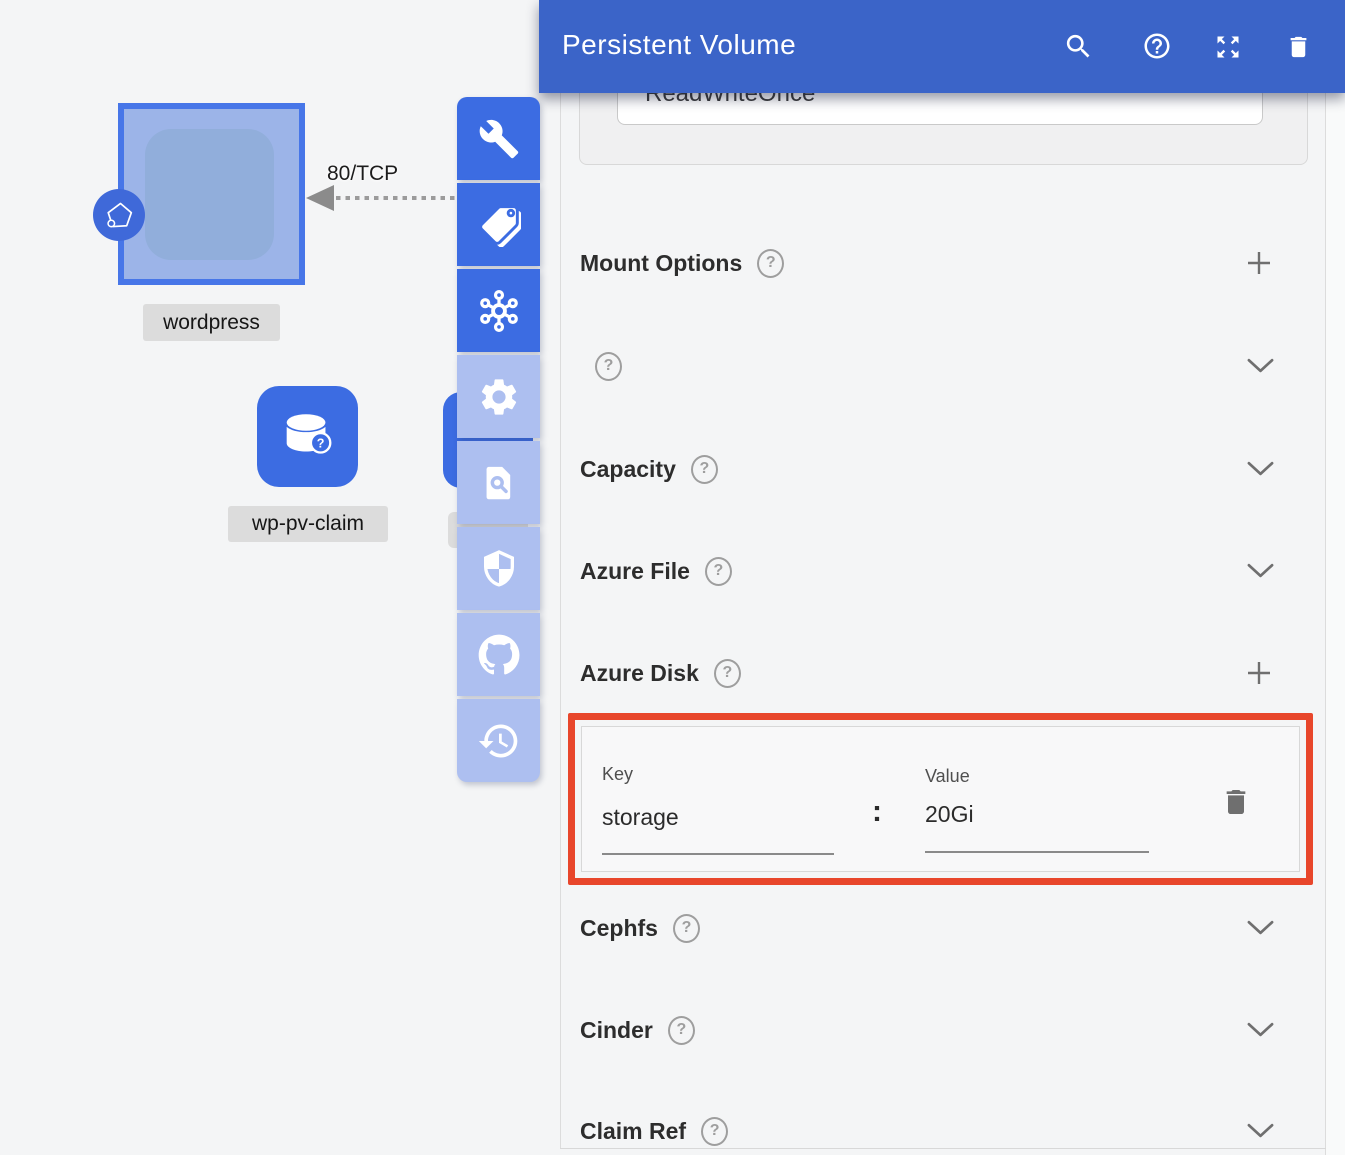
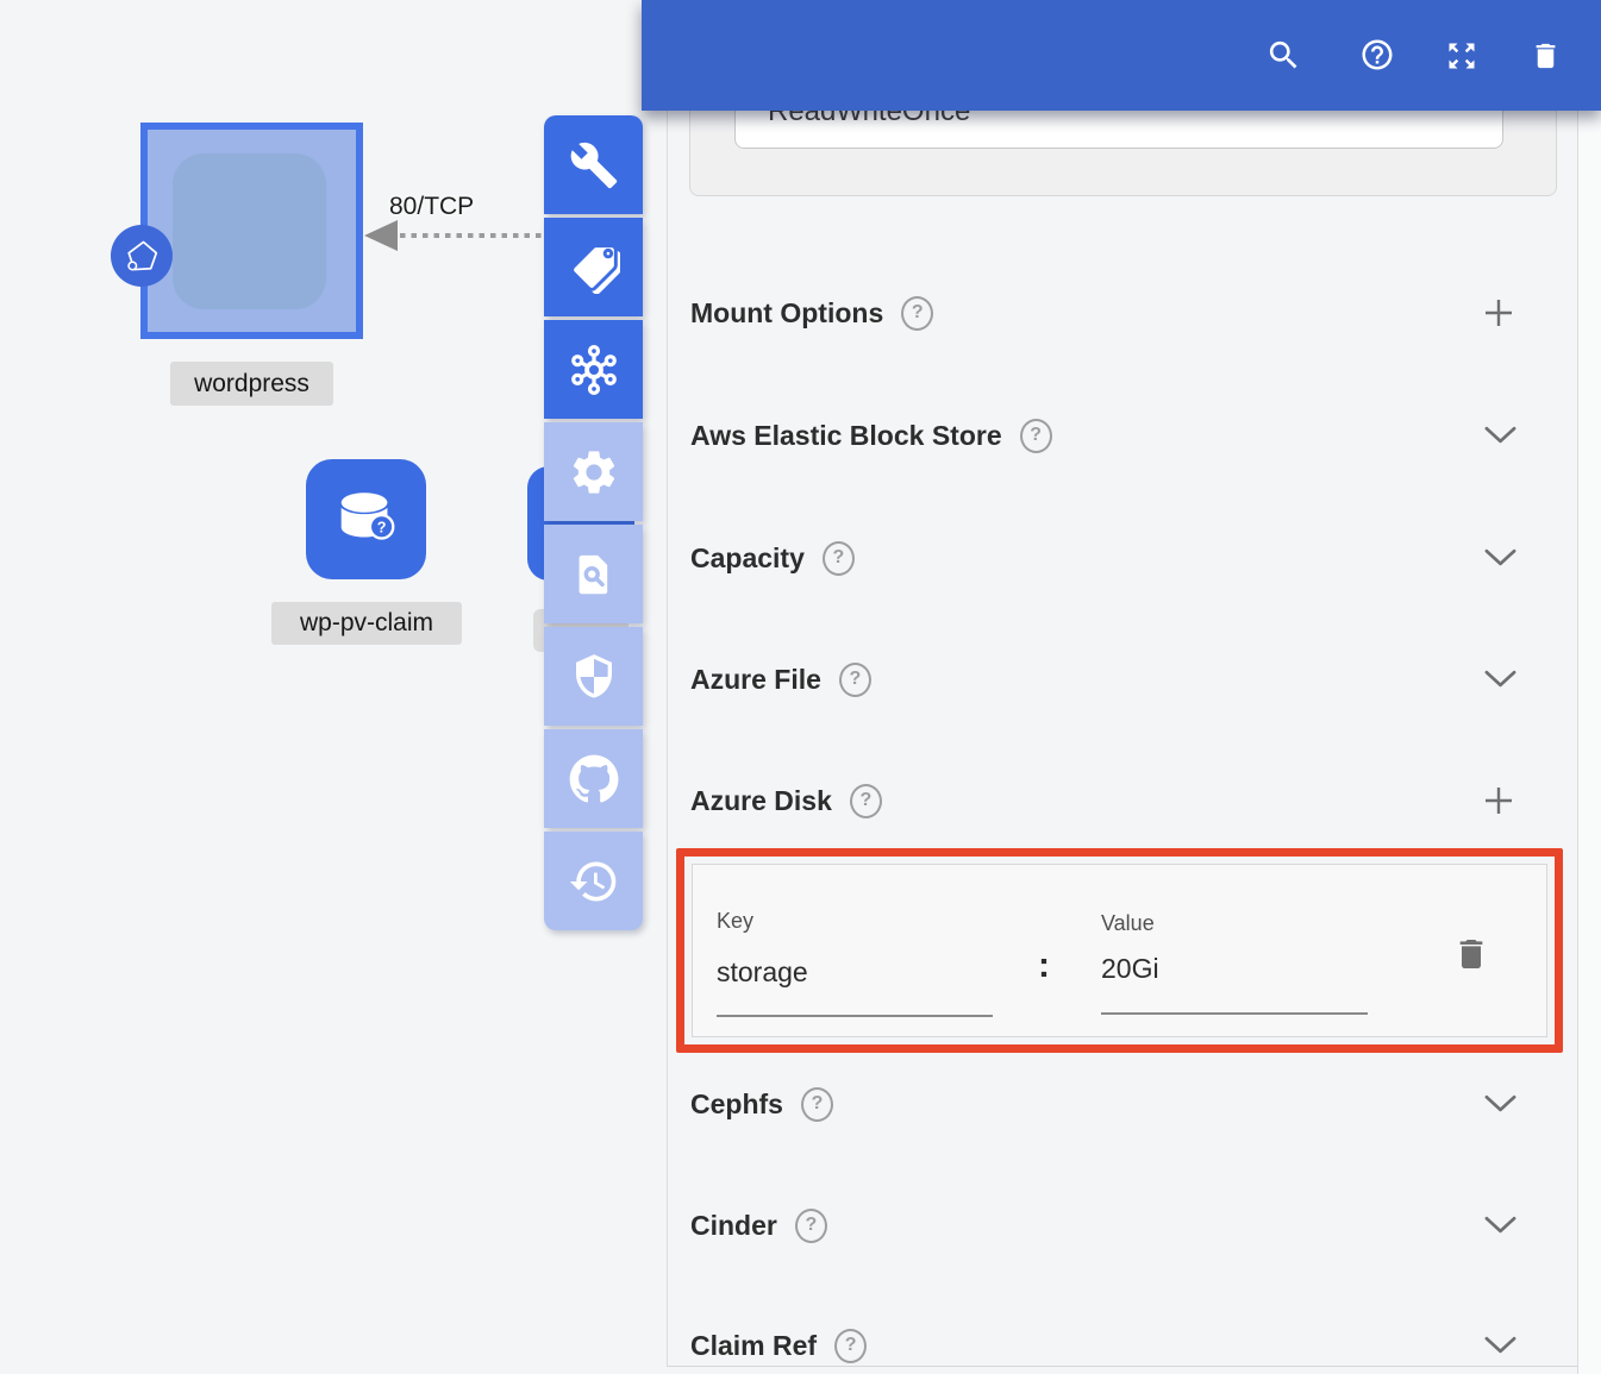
  wordpress
  80/TCP
  ?
  wp-pv-claim
  ReadWriteOnce
  Mount Options
  ?
+ Aws Elastic Block Store
  ?
  Capacity
  ?
  Azure File
  ?
  Azure Disk
  ?
  Key
  storage
  :
  Value
  20Gi
  Cephfs
  ?
  Cinder
  ?
  Claim Ref
  ?
- Persistent Volume
